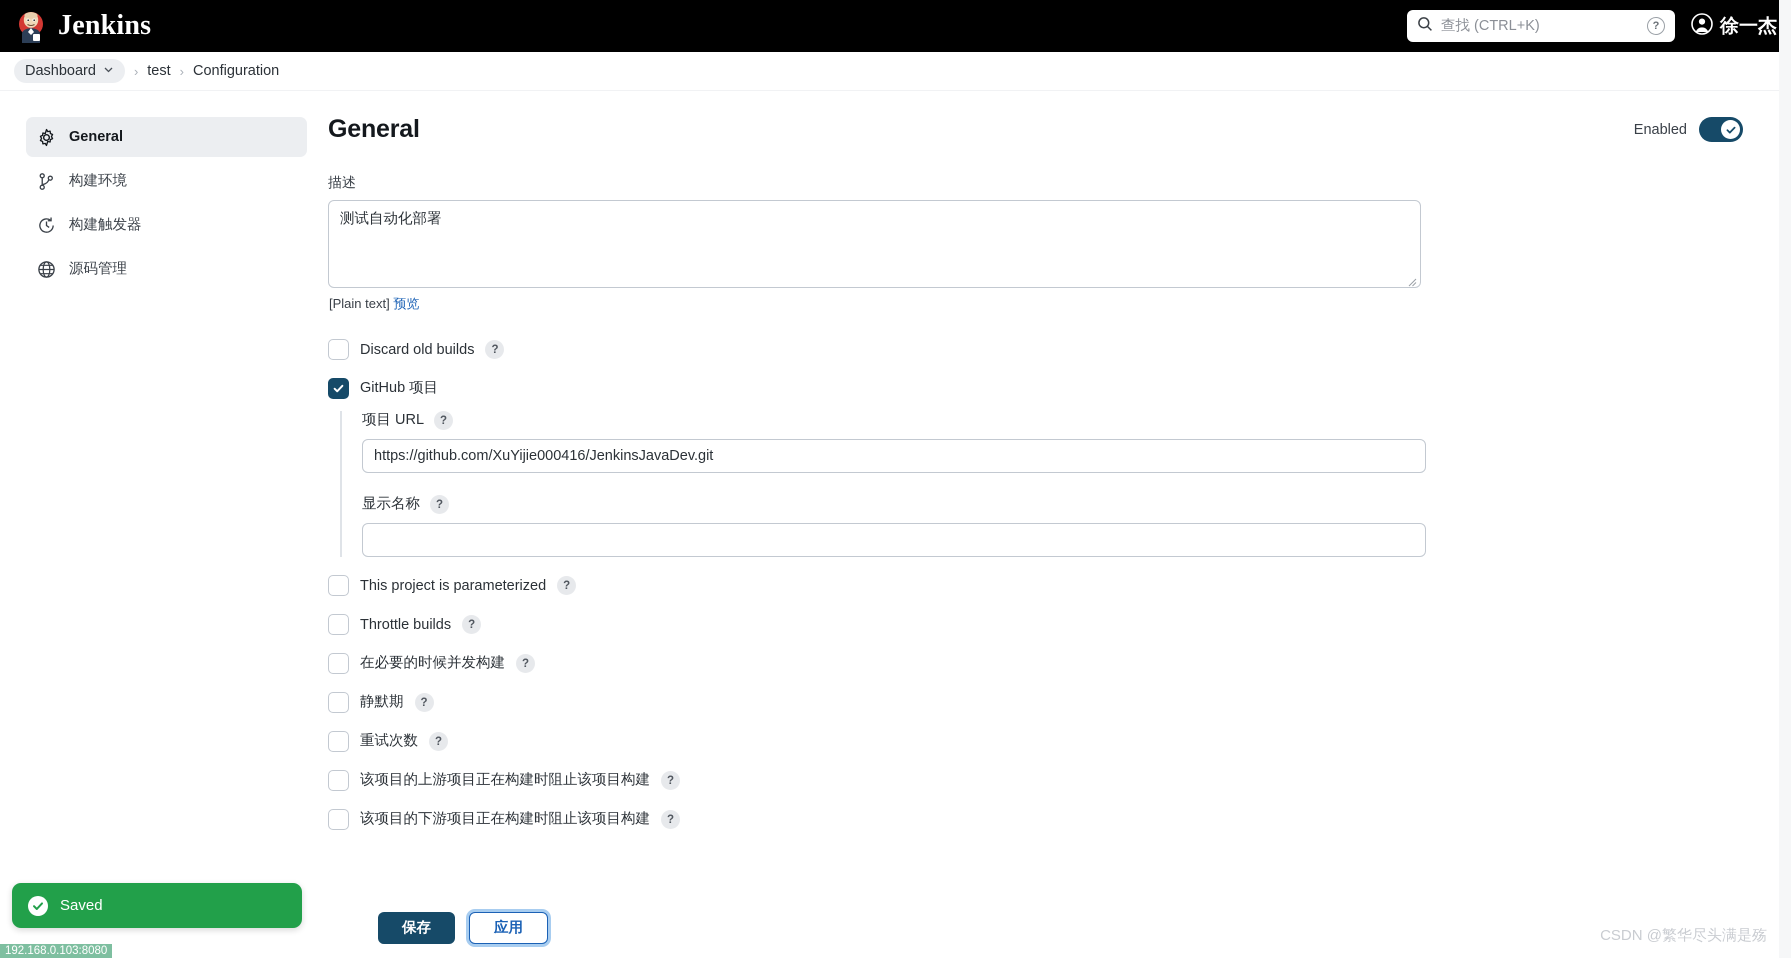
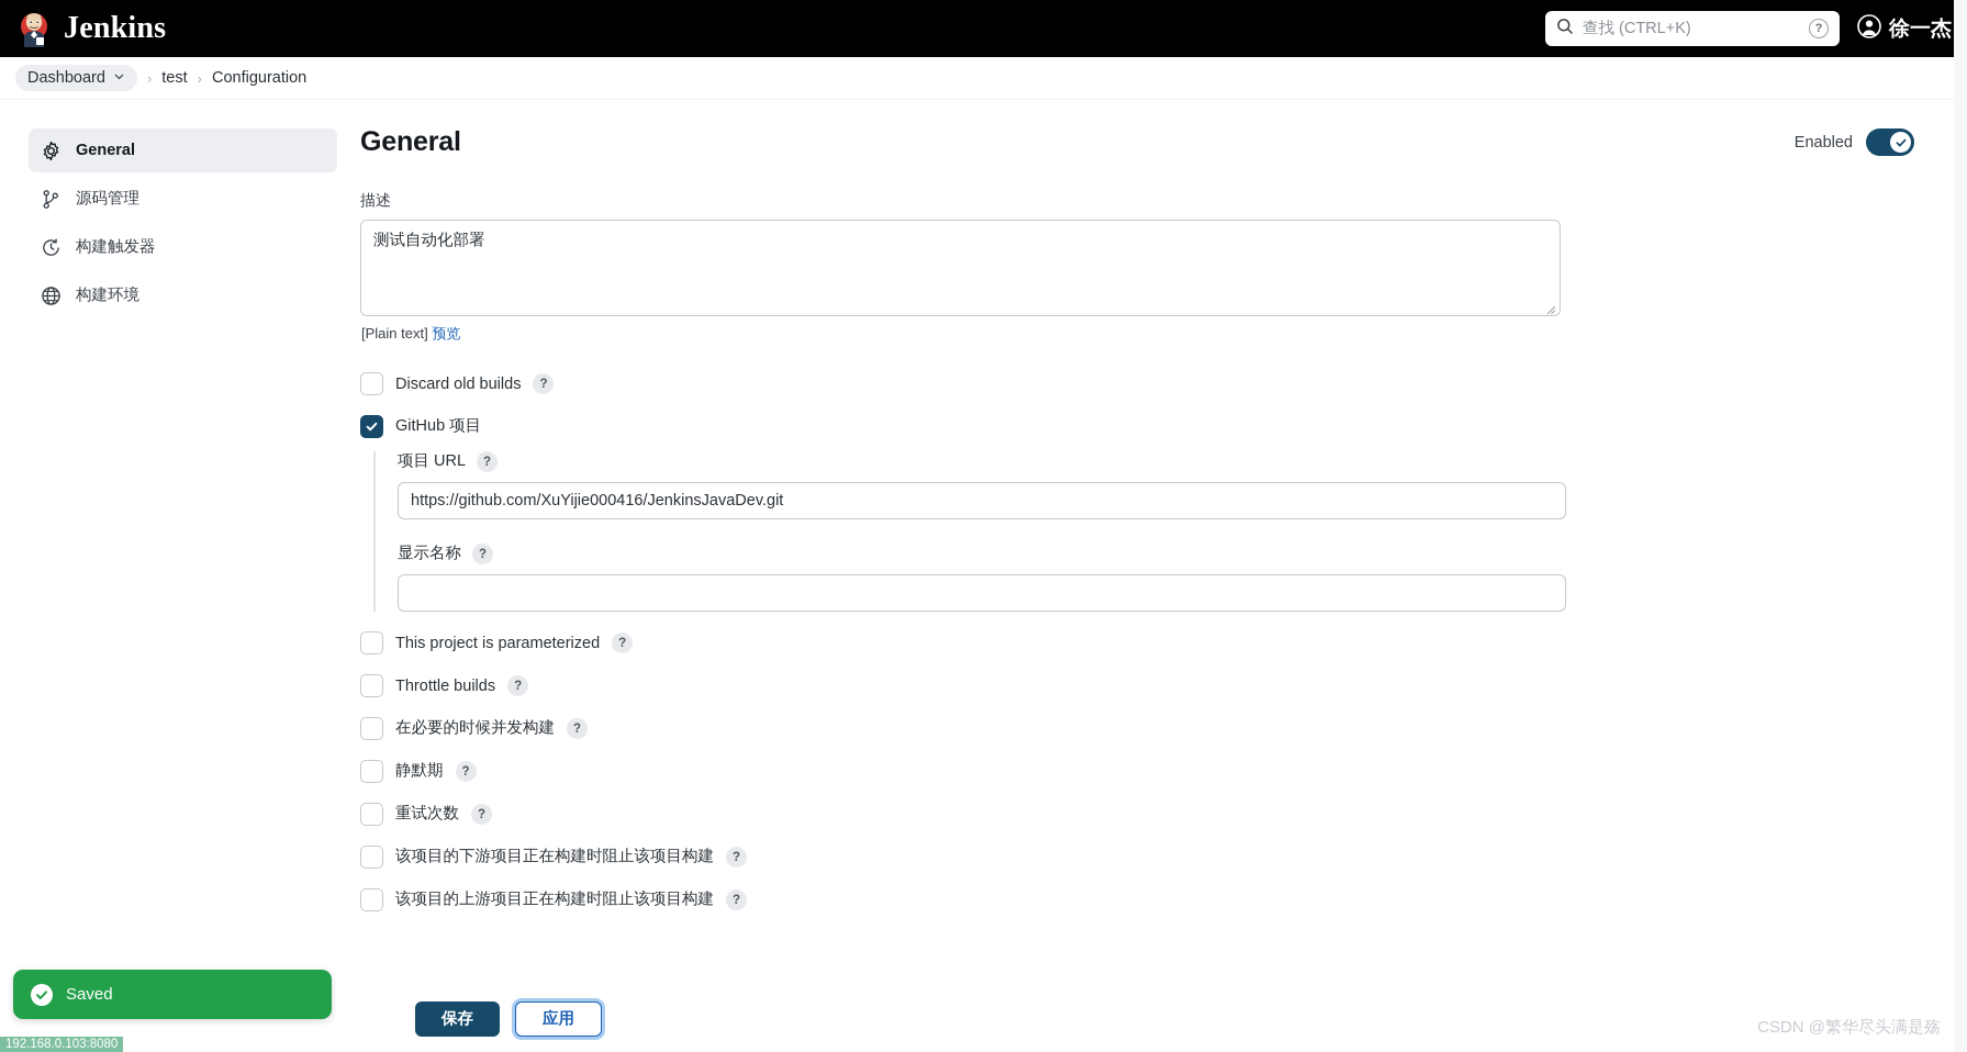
  Jenkins
  查找 (CTRL+K)
  ?
  徐一杰
  Dashboard
  ›
  test
  ›
  Configuration
  General
- 构建环境
+ 源码管理
  构建触发器
- 源码管理
+ 构建环境
  General
  Enabled
  描述
  测试自动化部署
  [Plain text] 预览
  Discard old builds
  ?
  GitHub 项目
  项目 URL
  ?
  https://github.com/XuYijie000416/JenkinsJavaDev.git
  显示名称
  ?
  This project is parameterized
  ?
  Throttle builds
  ?
  在必要的时候并发构建
  ?
  静默期
  ?
  重试次数
  ?
- 该项目的上游项目正在构建时阻止该项目构建
+ 该项目的下游项目正在构建时阻止该项目构建
  ?
- 该项目的下游项目正在构建时阻止该项目构建
+ 该项目的上游项目正在构建时阻止该项目构建
  ?
  保存
  应用
  Saved
  192.168.0.103:8080
  CSDN @繁华尽头满是殇
